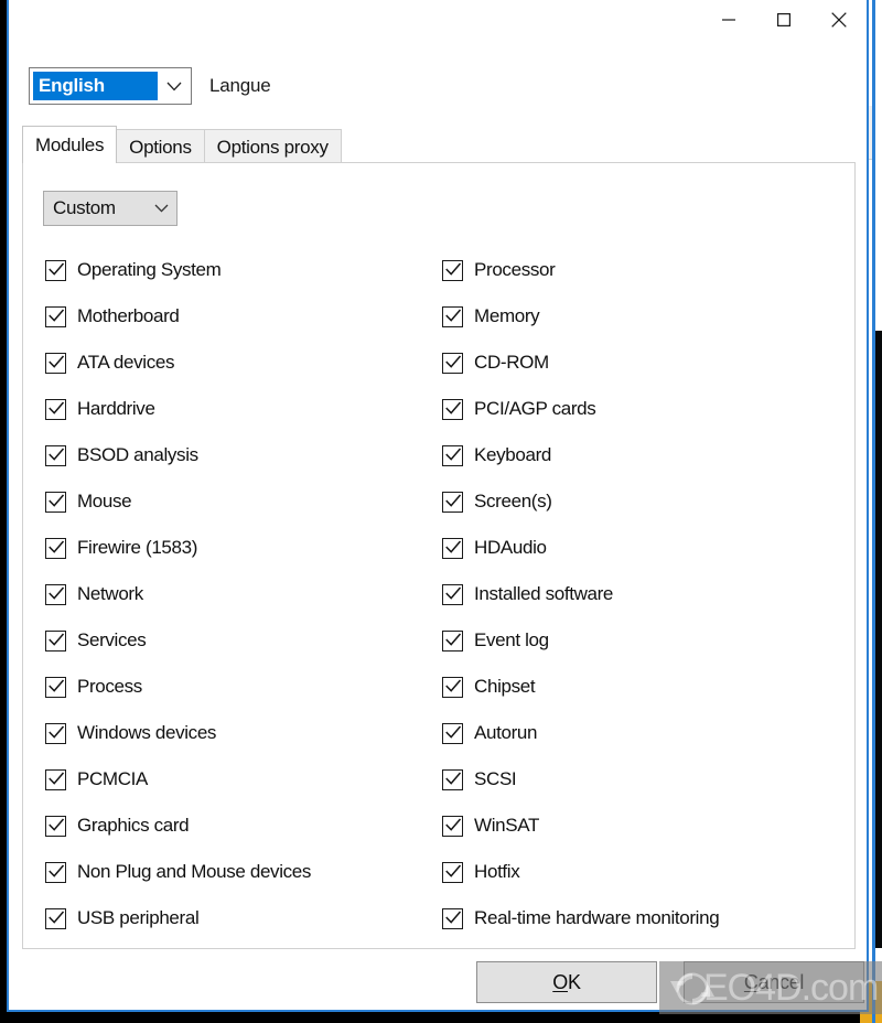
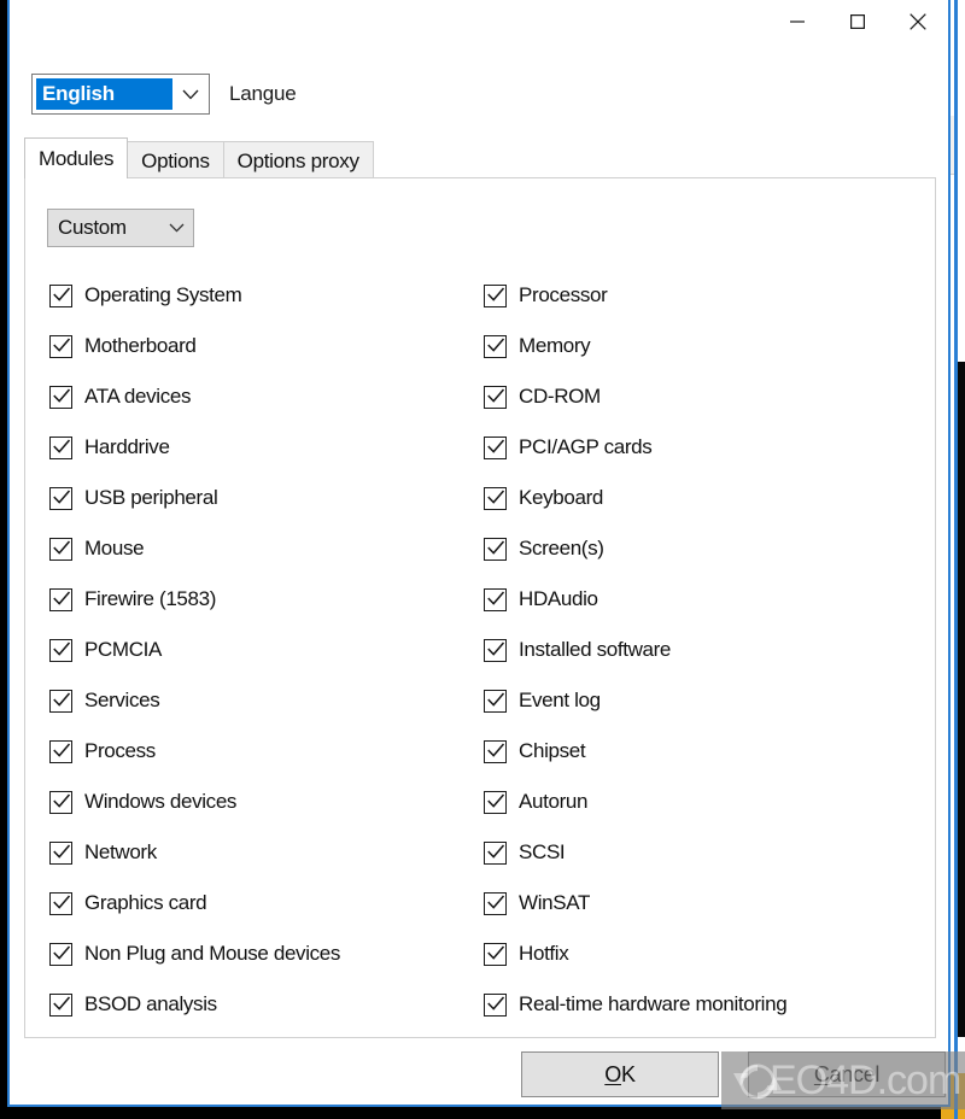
  English
  Langue
  Modules
  Options
  Options proxy
  Custom
  Operating System
  Motherboard
  ATA devices
  Harddrive
- BSOD analysis
+ USB peripheral
  Mouse
  Firewire (1583)
- Network
+ PCMCIA
  Services
  Process
  Windows devices
- PCMCIA
+ Network
  Graphics card
  Non Plug and Mouse devices
- USB peripheral
+ BSOD analysis
  Processor
  Memory
  CD-ROM
  PCI/AGP cards
  Keyboard
  Screen(s)
  HDAudio
  Installed software
  Event log
  Chipset
  Autorun
  SCSI
  WinSAT
  Hotfix
  Real-time hardware monitoring
  OK
  Cancel
  EO4D.com
